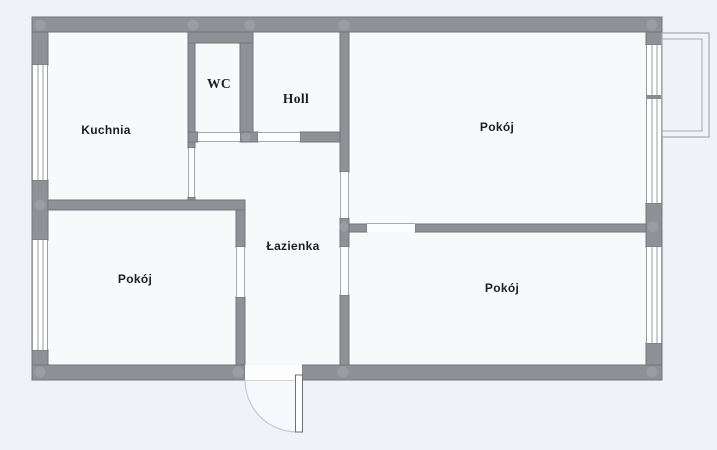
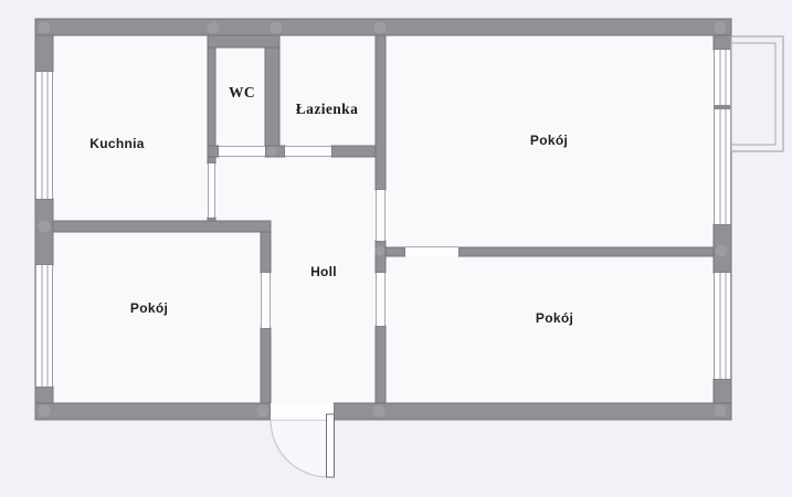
  Kuchnia
  WC
- Holl
+ Łazienka
  Pokój
  Pokój
  Pokój
- Łazienka
+ Holl
